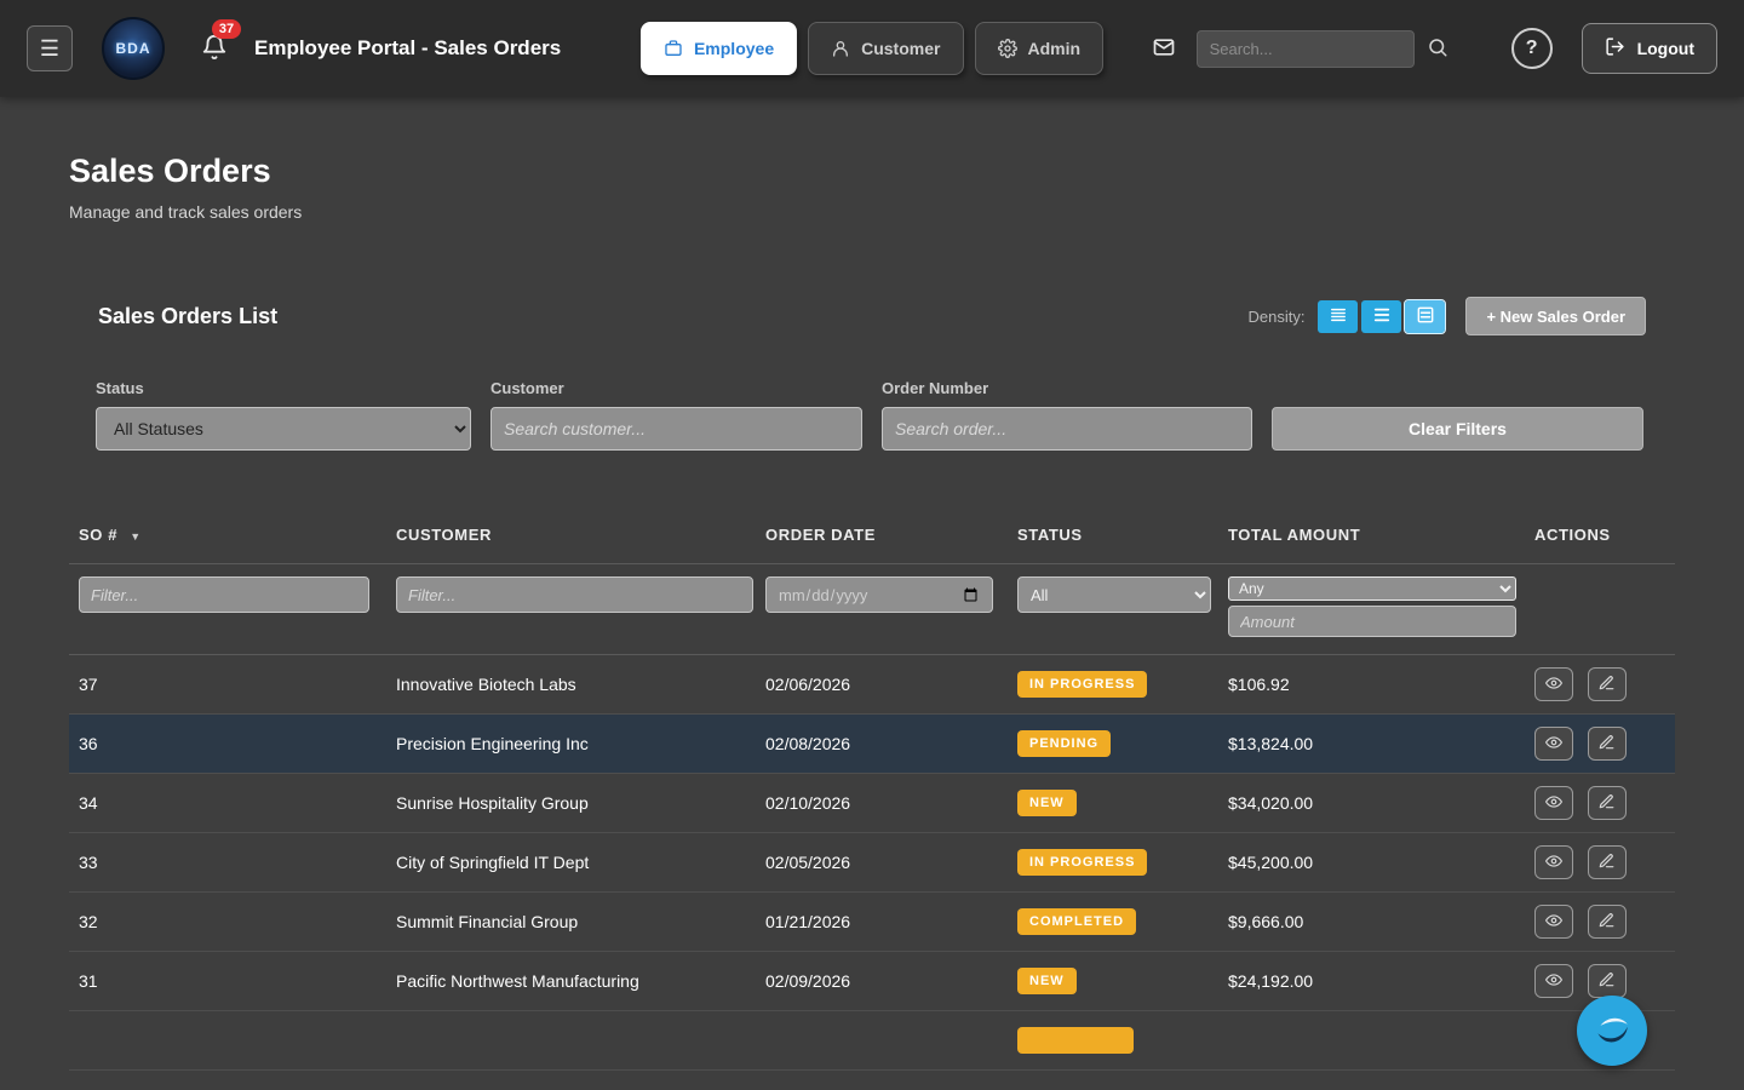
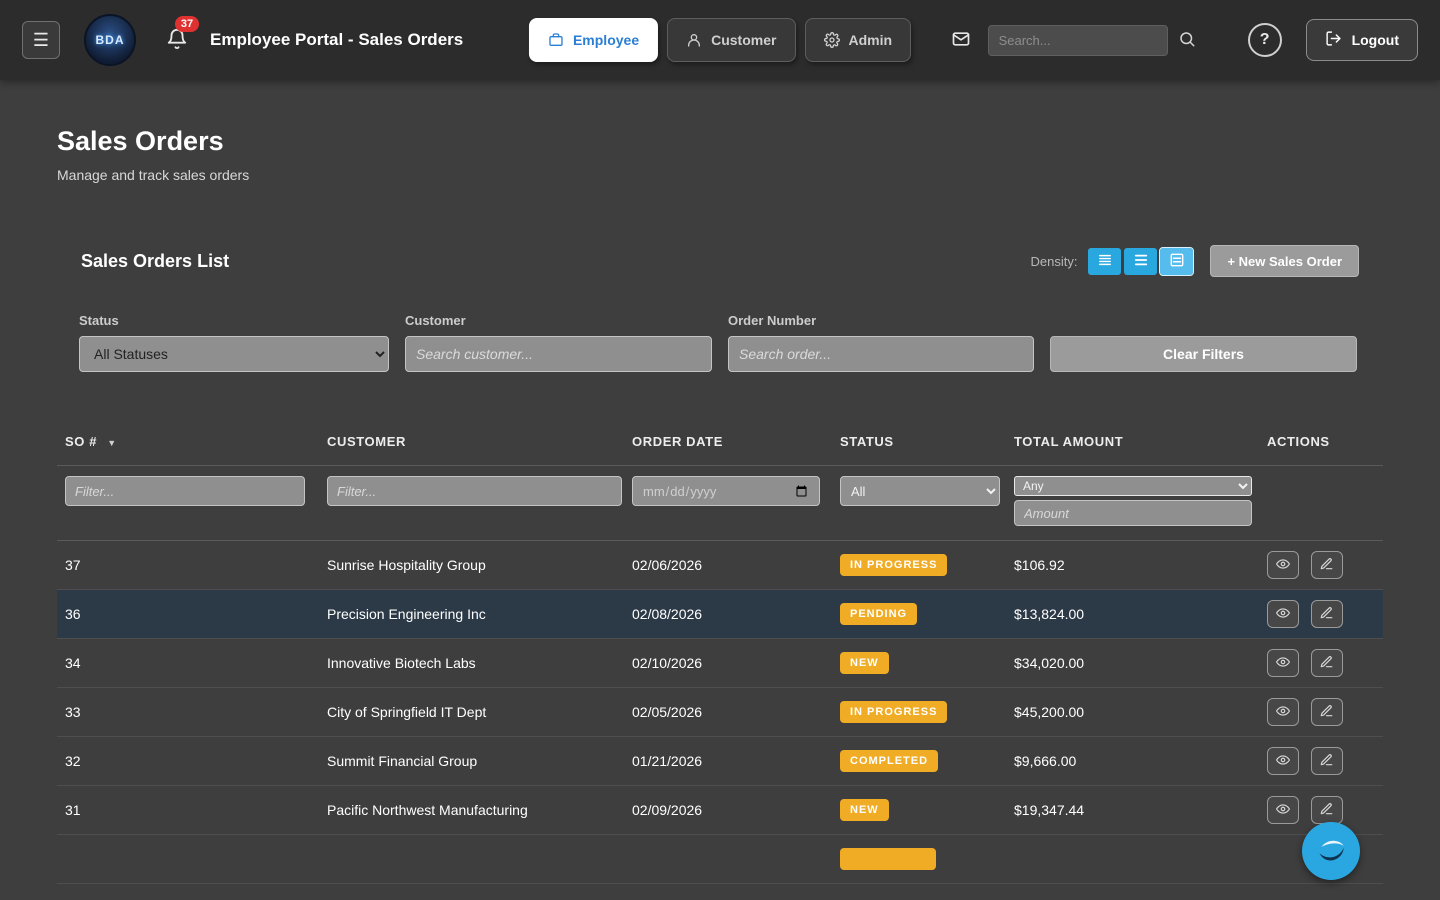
  ☰
  BDA
  37
  Employee Portal - Sales Orders
  Employee
  Customer
  Admin
  Search...
  ?
  Logout
  Sales Orders
  Manage and track sales orders
  Sales Orders List
  Density:
  + New Sales Order
  Status
  All Statuses
  Customer
  Search customer...
  Order Number
  Search order...
  Clear Filters
  SO # ▼	CUSTOMER	ORDER DATE	STATUS	TOTAL AMOUNT	ACTIONS
- 37	Innovative Biotech Labs	02/06/2026	IN PROGRESS	$106.92
+ 37	Sunrise Hospitality Group	02/06/2026	IN PROGRESS	$106.92
  36	Precision Engineering Inc	02/08/2026	PENDING	$13,824.00
- 34	Sunrise Hospitality Group	02/10/2026	NEW	$34,020.00
+ 34	Innovative Biotech Labs	02/10/2026	NEW	$34,020.00
  33	City of Springfield IT Dept	02/05/2026	IN PROGRESS	$45,200.00
  32	Summit Financial Group	01/21/2026	COMPLETED	$9,666.00
- 31	Pacific Northwest Manufacturing	02/09/2026	NEW	$24,192.00
+ 31	Pacific Northwest Manufacturing	02/09/2026	NEW	$19,347.44
